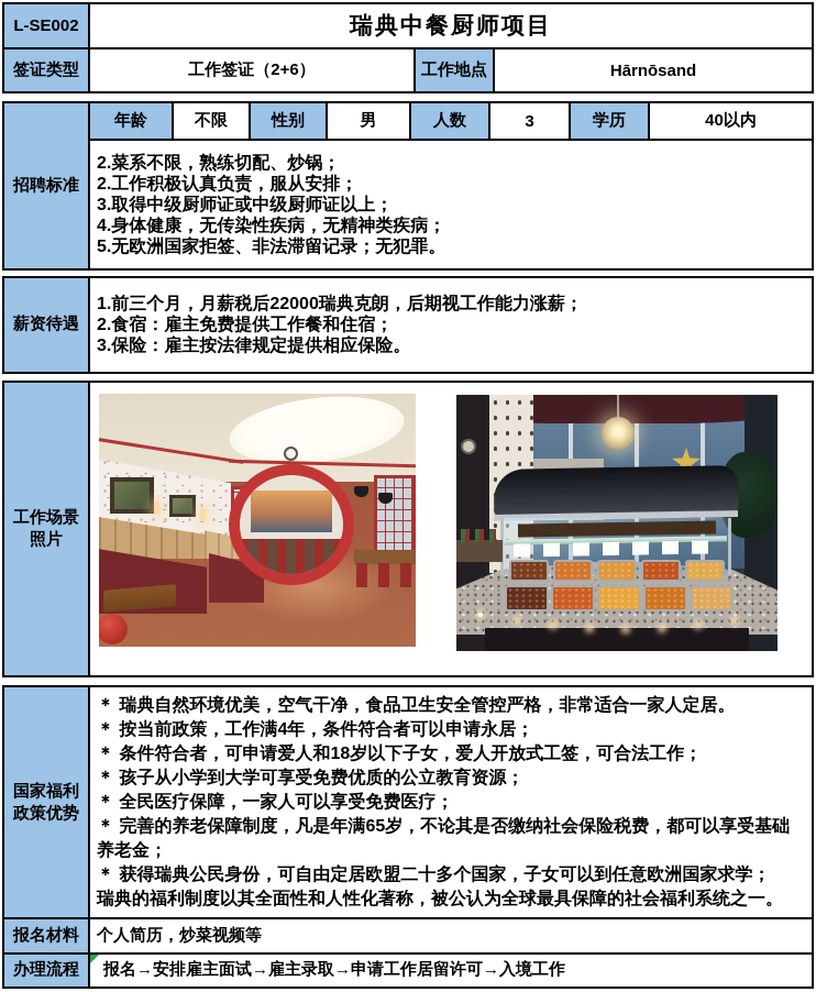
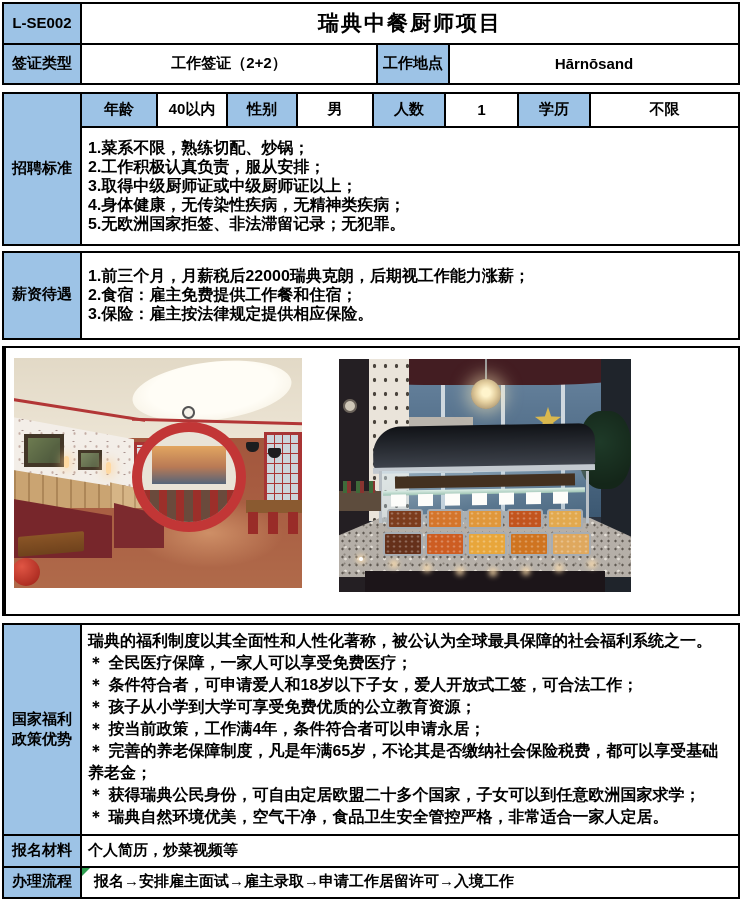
  L-SE002
  瑞典中餐厨师项目
  签证类型
- 工作签证（2+6）
+ 工作签证（2+2）
  工作地点
  Hārnōsand
  招聘标准
  年龄
- 不限
+ 40以内
  性别
  男
  人数
- 3
+ 1
  学历
- 40以内
+ 不限
- 2.菜系不限，熟练切配、炒锅；
+ 1.菜系不限，熟练切配、炒锅；
  2.工作积极认真负责，服从安排；
  3.取得中级厨师证或中级厨师证以上；
  4.身体健康，无传染性疾病，无精神类疾病；
  5.无欧洲国家拒签、非法滞留记录；无犯罪。
  薪资待遇
  1.前三个月，月薪税后22000瑞典克朗，后期视工作能力涨薪；
  2.食宿：雇主免费提供工作餐和住宿；
  3.保险：雇主按法律规定提供相应保险。
- 工作场景
- 照片
  国家福利
  政策优势
- ＊ 瑞典自然环境优美，空气干净，食品卫生安全管控严格，非常适合一家人定居。
+ 瑞典的福利制度以其全面性和人性化著称，被公认为全球最具保障的社会福利系统之一。
- ＊ 按当前政策，工作满4年，条件符合者可以申请永居；
+ ＊ 全民医疗保障，一家人可以享受免费医疗；
  ＊ 条件符合者，可申请爱人和18岁以下子女，爱人开放式工签，可合法工作；
  ＊ 孩子从小学到大学可享受免费优质的公立教育资源；
- ＊ 全民医疗保障，一家人可以享受免费医疗；
+ ＊ 按当前政策，工作满4年，条件符合者可以申请永居；
  ＊ 完善的养老保障制度，凡是年满65岁，不论其是否缴纳社会保险税费，都可以享受基础养老金；
  ＊ 获得瑞典公民身份，可自由定居欧盟二十多个国家，子女可以到任意欧洲国家求学；
- 瑞典的福利制度以其全面性和人性化著称，被公认为全球最具保障的社会福利系统之一。
+ ＊ 瑞典自然环境优美，空气干净，食品卫生安全管控严格，非常适合一家人定居。
  报名材料
  个人简历，炒菜视频等
  办理流程
  报名→安排雇主面试→雇主录取→申请工作居留许可→入境工作
